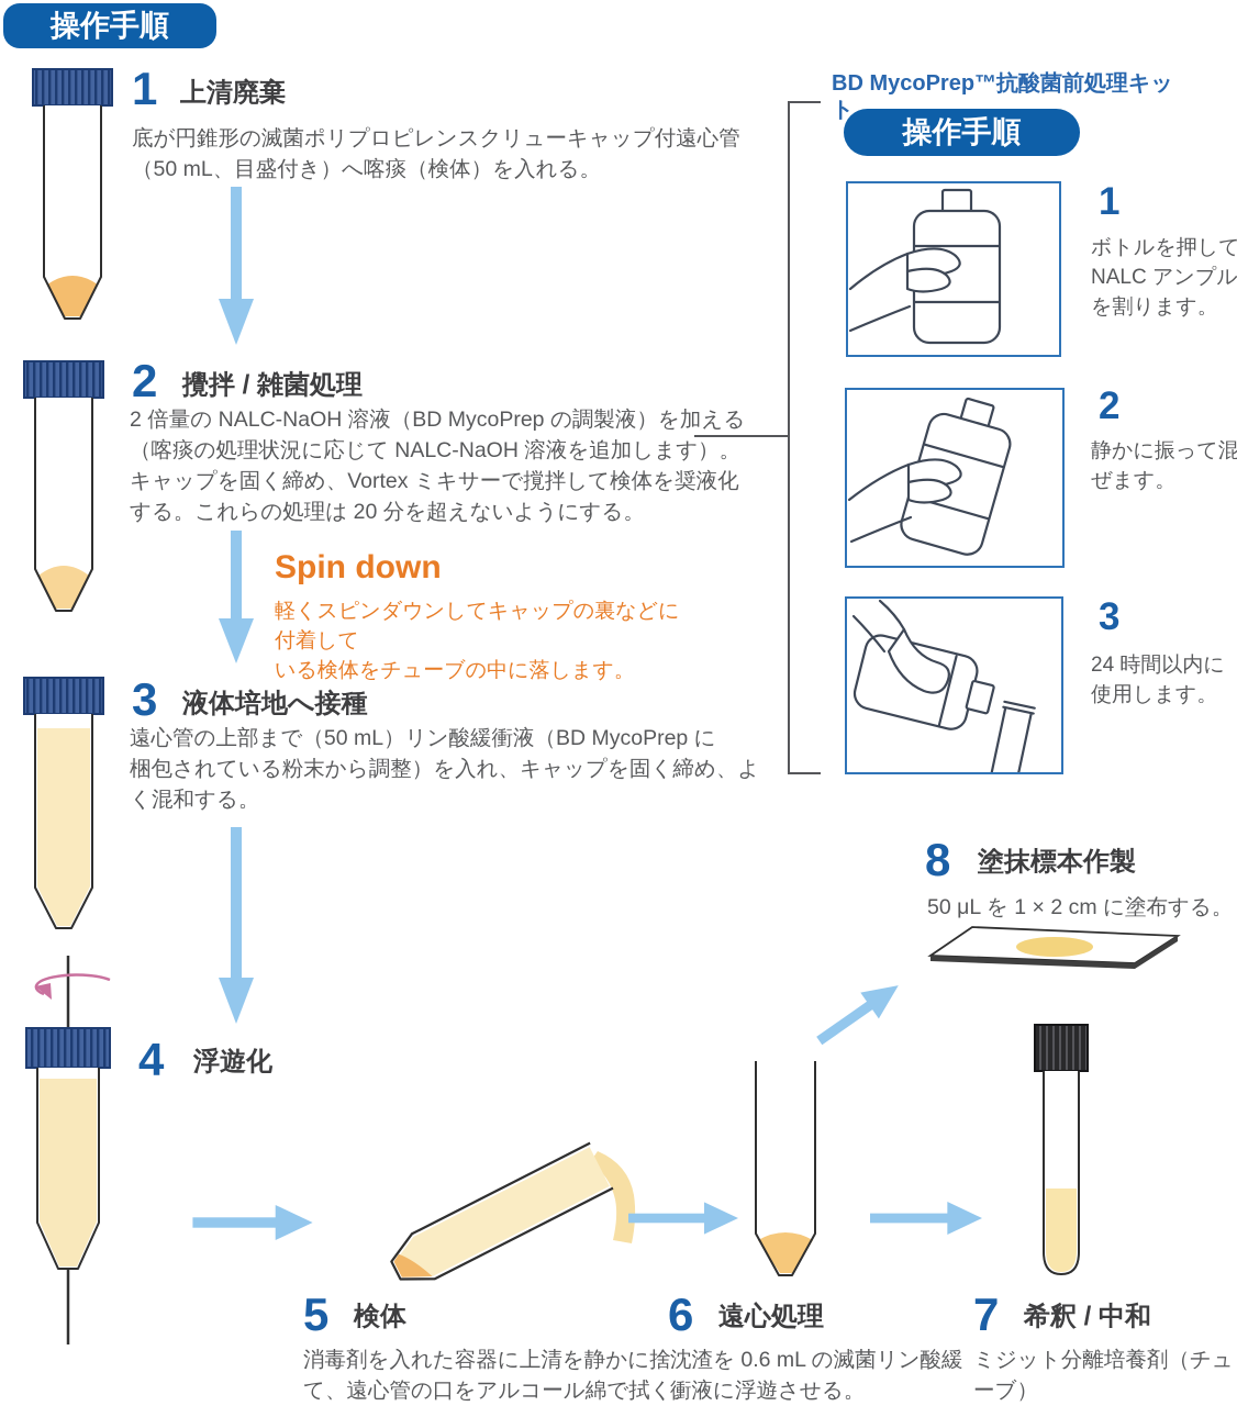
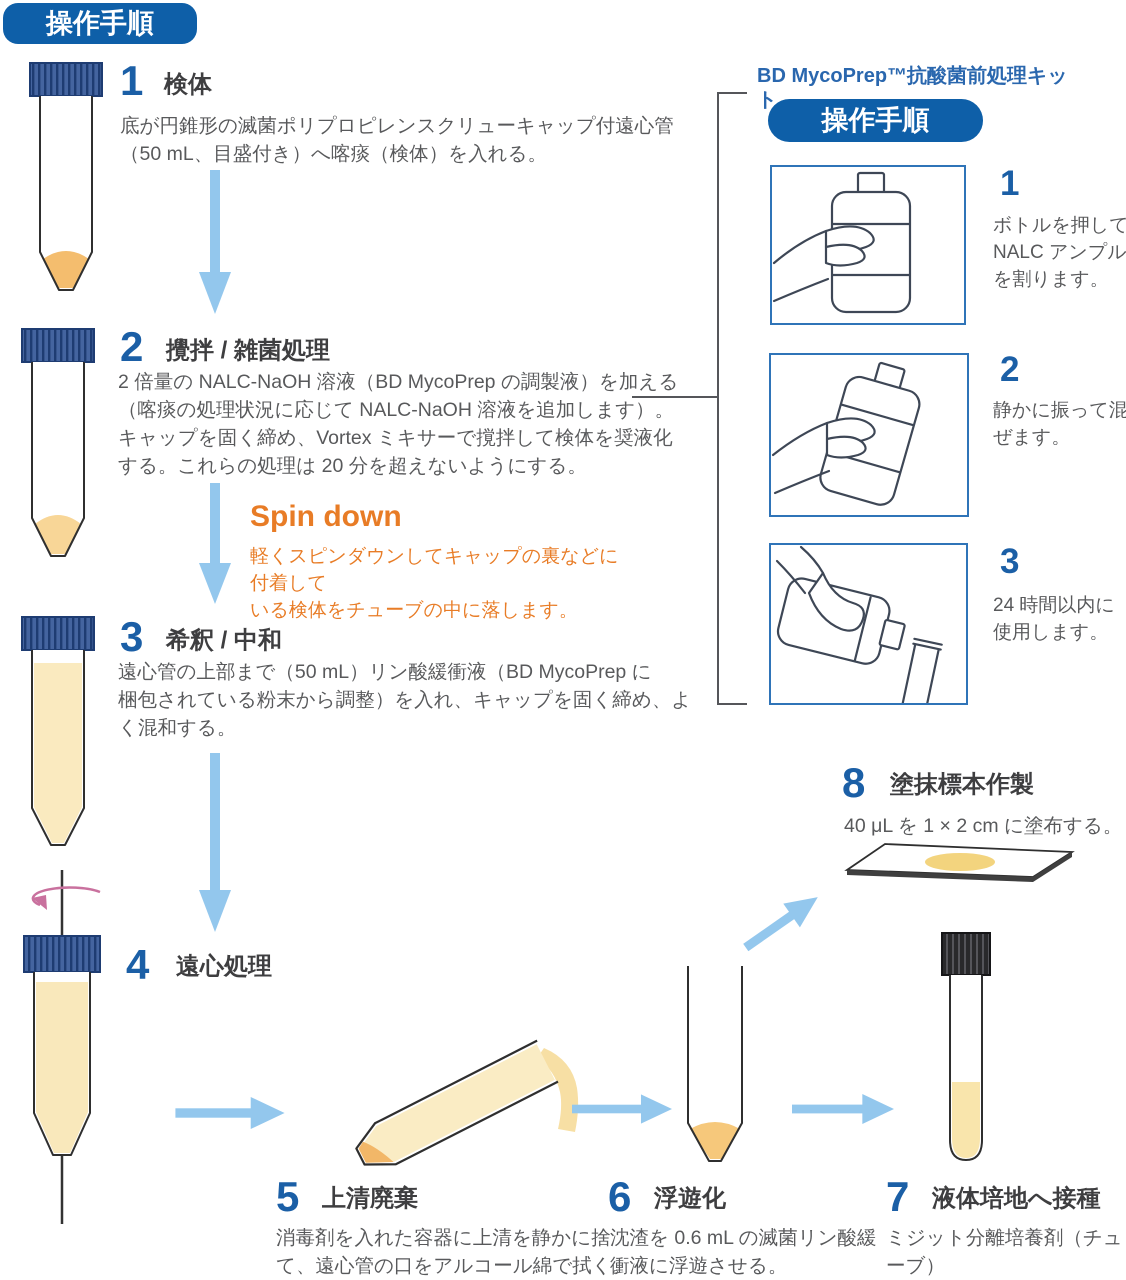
  操作手順
  1
- 上清廃棄
+ 検体
  底が円錐形の滅菌ポリプロピレンスクリューキャップ付遠心管
  （50 mL、目盛付き）へ喀痰（検体）を入れる。
  2
  攪拌 / 雑菌処理
  2 倍量の NALC-NaOH 溶液（BD MycoPrep の調製液）を加える
  （喀痰の処理状況に応じて NALC-NaOH 溶液を追加します）。
  キャップを固く締め、Vortex ミキサーで撹拌して検体を奨液化
  する。これらの処理は 20 分を超えないようにする。
  Spin down
  軽くスピンダウンしてキャップの裏などに付着して
  いる検体をチューブの中に落します。
  3
- 液体培地へ接種
+ 希釈 / 中和
  遠心管の上部まで（50 mL）リン酸緩衝液（BD MycoPrep に
  梱包されている粉末から調整）を入れ、キャップを固く締め、よ
  く混和する。
  4
- 浮遊化
+ 遠心処理
  5
- 検体
+ 上清廃棄
  消毒剤を入れた容器に上清を静かに捨
  て、遠心管の口をアルコール綿で拭く。
  6
- 遠心処理
+ 浮遊化
  沈渣を 0.6 mL の滅菌リン酸緩
  衝液に浮遊させる。
  7
- 希釈 / 中和
+ 液体培地へ接種
  ミジット分離培養剤（チューブ）
  8
  塗抹標本作製
- 50 μL を 1 × 2 cm に塗布する。
+ 40 μL を 1 × 2 cm に塗布する。
  BD MycoPrep™抗酸菌前処理キット
  操作手順
  1
  ボトルを押して
  NALC アンプル
  を割ります。
  2
  静かに振って混
  ぜます。
  3
  24 時間以内に
  使用します。
